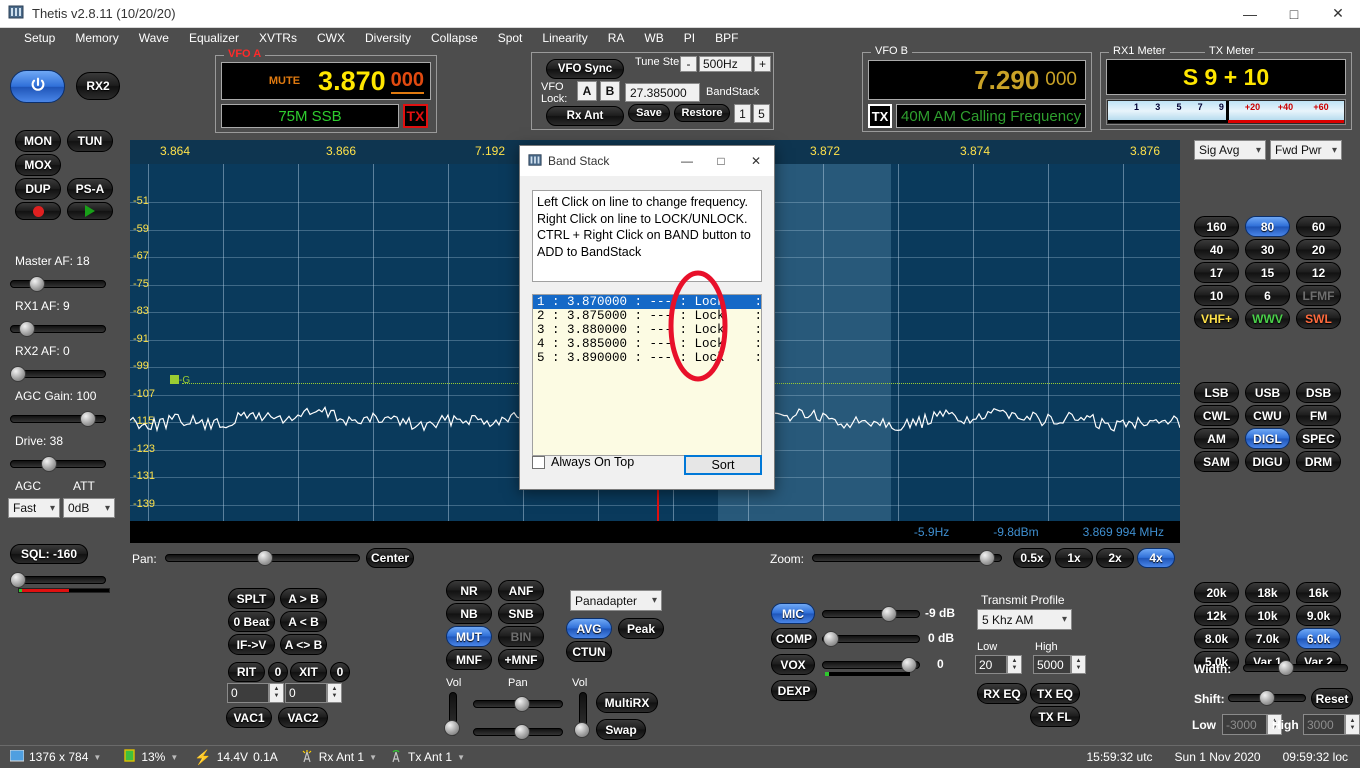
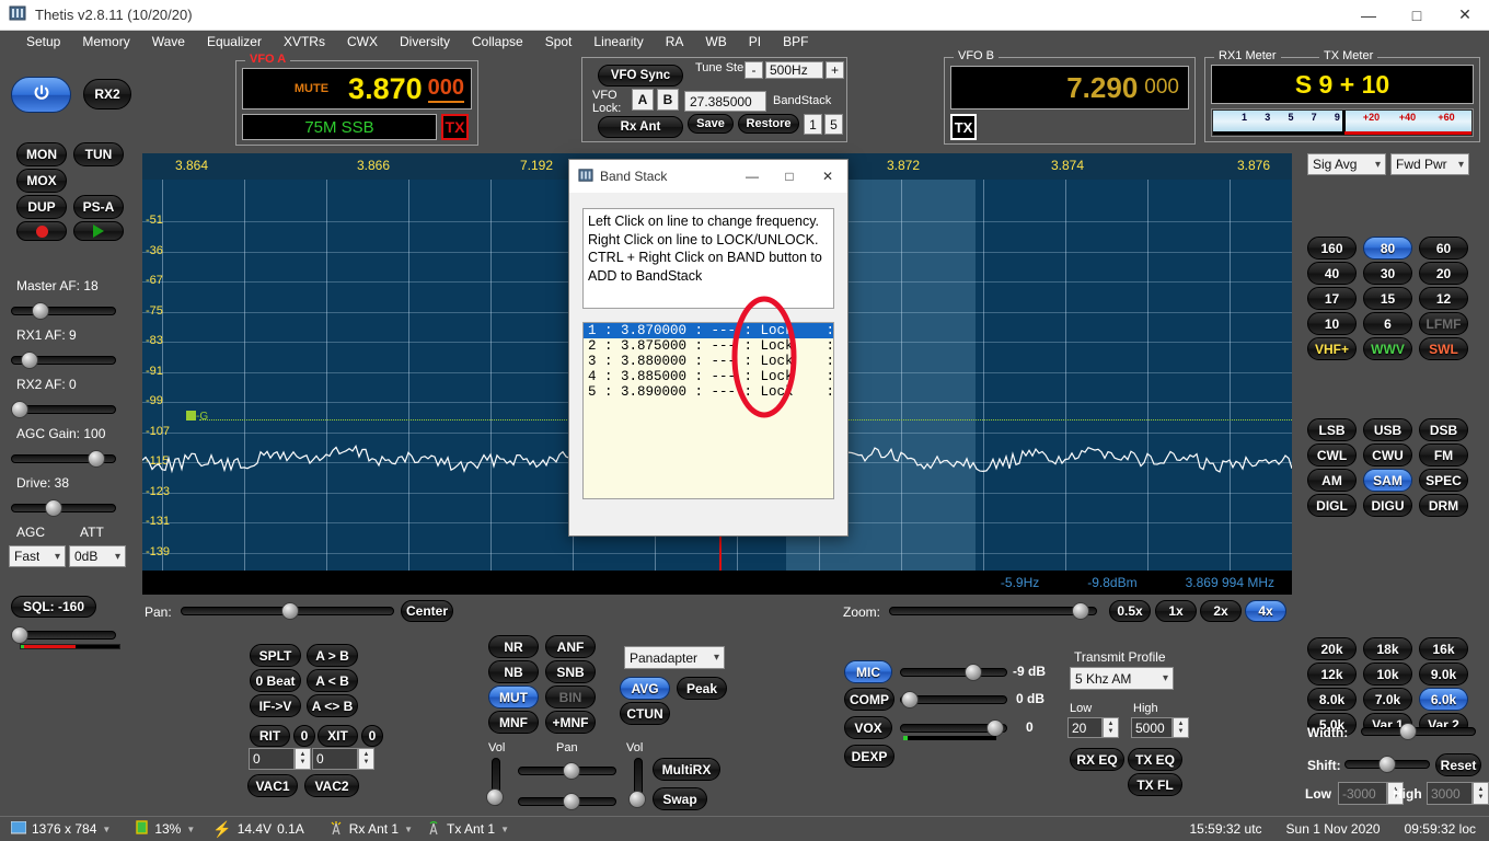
  Thetis v2.8.11 (10/20/20)
  —
  □
  ✕
  Setup
  Memory
  Wave
  Equalizer
  XVTRs
  CWX
  Diversity
  Collapse
  Spot
  Linearity
  RA
  WB
  PI
  BPF
  RX2
  MON
  TUN
  MOX
  DUP
  PS-A
  Master AF: 18
  RX1 AF: 9
  RX2 AF: 0
  AGC Gain: 100
  Drive: 38
  AGC
  ATT
  Fast
  ▾
  0dB
  ▾
  SQL: -160
  VFO A
  MUTE
  3.870
  000
  75M SSB
  TX
  VFO Sync
  Tune Ste
  -
  500Hz
  +
  VFO Lock:
  A
  B
  27.385000
  BandStack
  Rx Ant
  Save
  Restore
  1
  5
  VFO B
  7.290
  000
  TX
- 40M AM Calling Frequency
  RX1 Meter
  TX Meter
  S 9 + 10
  1
  3
  5
  7
  9
  +20
  +40
  +60
  Sig Avg
  ▾
  Fwd Pwr
  ▾
  3.864
  3.866
  7.192
  3.872
  3.874
  3.876
  -51
- -59
+ -36
  -67
  -75
  -83
  -91
  -99
  -107
  115
  -123
  -131
  -139
  -G
  -5.9Hz
  -9.8dBm
  3.869 994 MHz
  Band Stack
  —
  □
  ✕
  Left Click on line to change frequency.
  Right Click on line to LOCK/UNLOCK.
  CTRL + Right Click on BAND button to
  ADD to BandStack
  1 : 3.870000 : --- : Loc :
  2 : 3.875000 : --- : Lock :
  3 : 3.880000 : --- : Lock :
  4 : 3.885000 : --- : Lock :
  5 : 3.890000 : --- : Loc :
- Always On Top
- Sort
  Pan:
  Center
  Zoom:
  0.5x
  1x
  2x
  4x
  SPLT
  A > B
  0 Beat
  A < B
  IF->V
  A <> B
  RIT
  0
  XIT
  0
  0
  0
  VAC1
  VAC2
  NR
  ANF
  NB
  SNB
  MUT
  BIN
  MNF
  +MNF
  Vol
  Pan
  Panadapter
  ▾
  AVG
  Peak
  CTUN
  Vol
  MultiRX
  Swap
  MIC
  -9 dB
  COMP
  0 dB
  VOX
  0
  DEXP
  Transmit Profile
  5 Khz AM
  ▾
  Low
  High
  20
  5000
  RX EQ
  TX EQ
  TX FL
  160
  80
  60
  40
  30
  20
  17
  15
  12
  10
  6
  LFMF
  VHF+
  WWV
  SWL
  LSB
  USB
  DSB
  CWL
  CWU
  FM
  AM
- DIGL
+ SAM
  SPEC
- SAM
+ DIGL
  DIGU
  DRM
  20k
  18k
  16k
  12k
  10k
  9.0k
  8.0k
  7.0k
  6.0k
  5.0k
  Var 1
  Var 2
  Width:
  Shift:
  Reset
  Low
  -3000
  High
  3000
  1376 x 784
  ▼
  13%
  ▼
  ⚡
  14.4V
  0.1A
  Rx Ant 1
  ▼
  Tx Ant 1
  ▼
  15:59:32 utc
  Sun 1 Nov 2020
  09:59:32 loc
